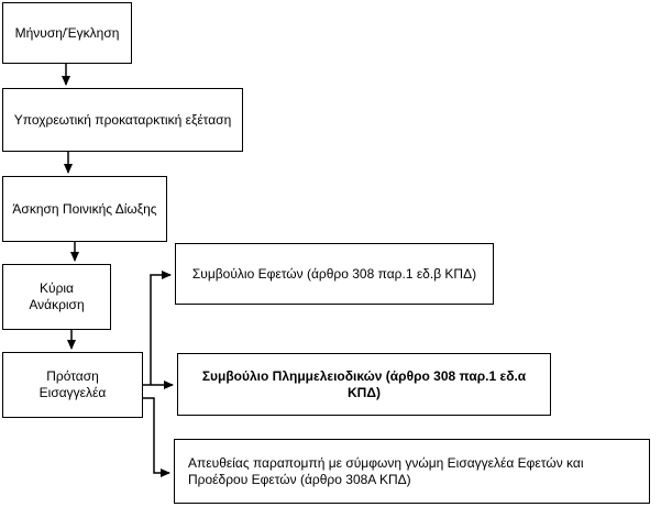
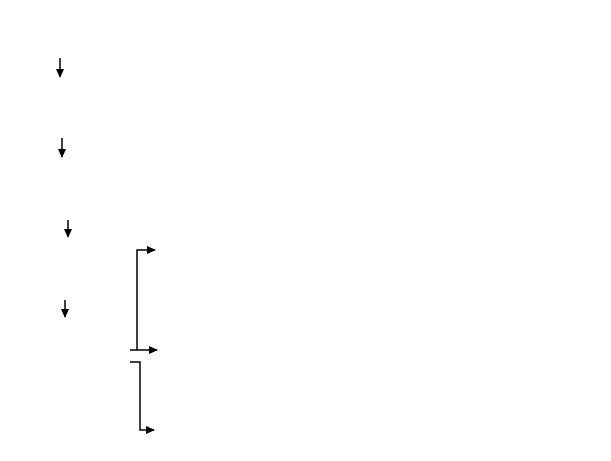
- Μήνυση/Έγκληση
- Υποχρεωτική προκαταρκτική εξέταση
- Άσκηση Ποινικής Δίωξης
- Κύρια Ανάκριση
- Πρόταση Εισαγγελέα
- Συμβούλιο Εφετών (άρθρο 308 παρ.1 εδ.β ΚΠΔ)
- Συμβούλιο Πλημμελειοδικών (άρθρο 308 παρ.1 εδ.α ΚΠΔ)
- Απευθείας παραπομπή με σύμφωνη γνώμη Εισαγγελέα Εφετών και Προέδρου Εφετών (άρθρο 308Α ΚΠΔ)
